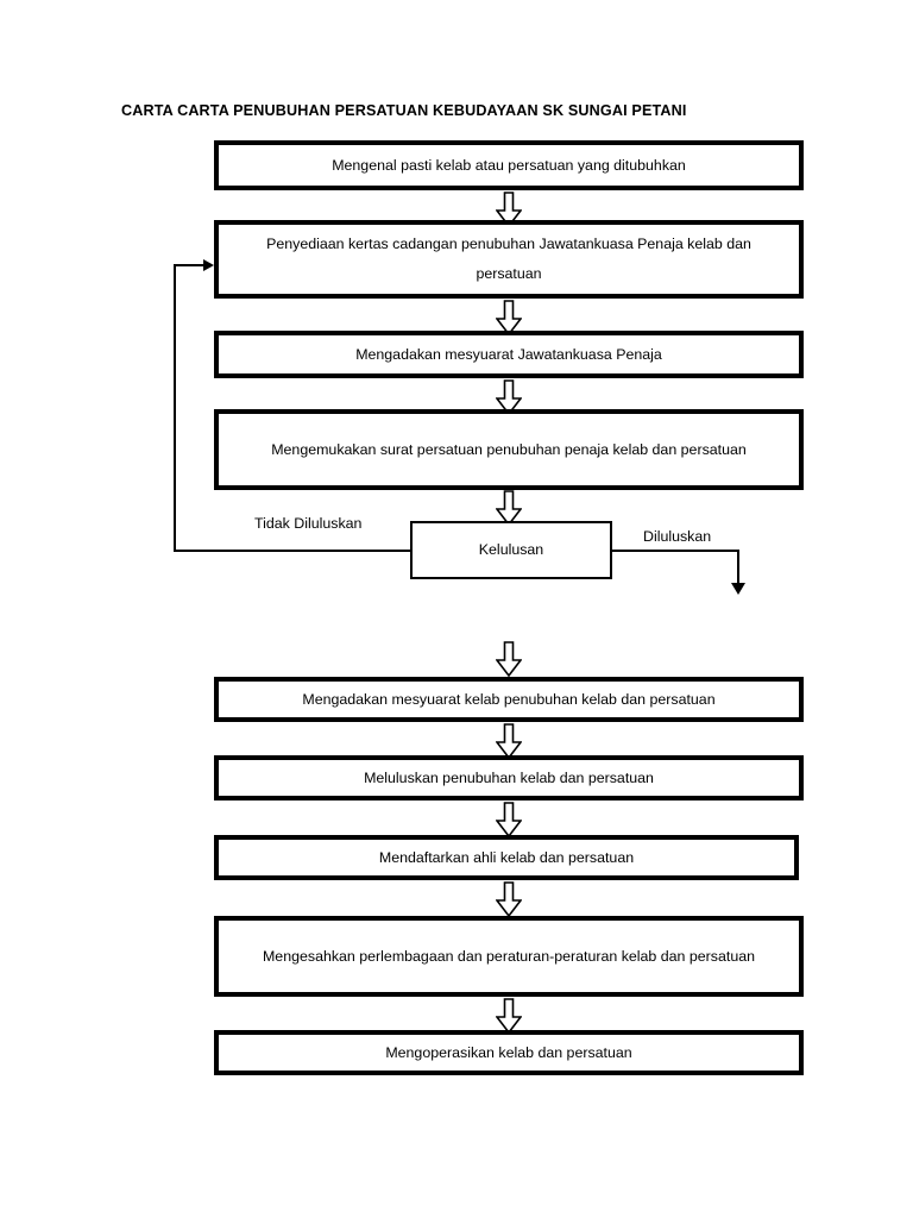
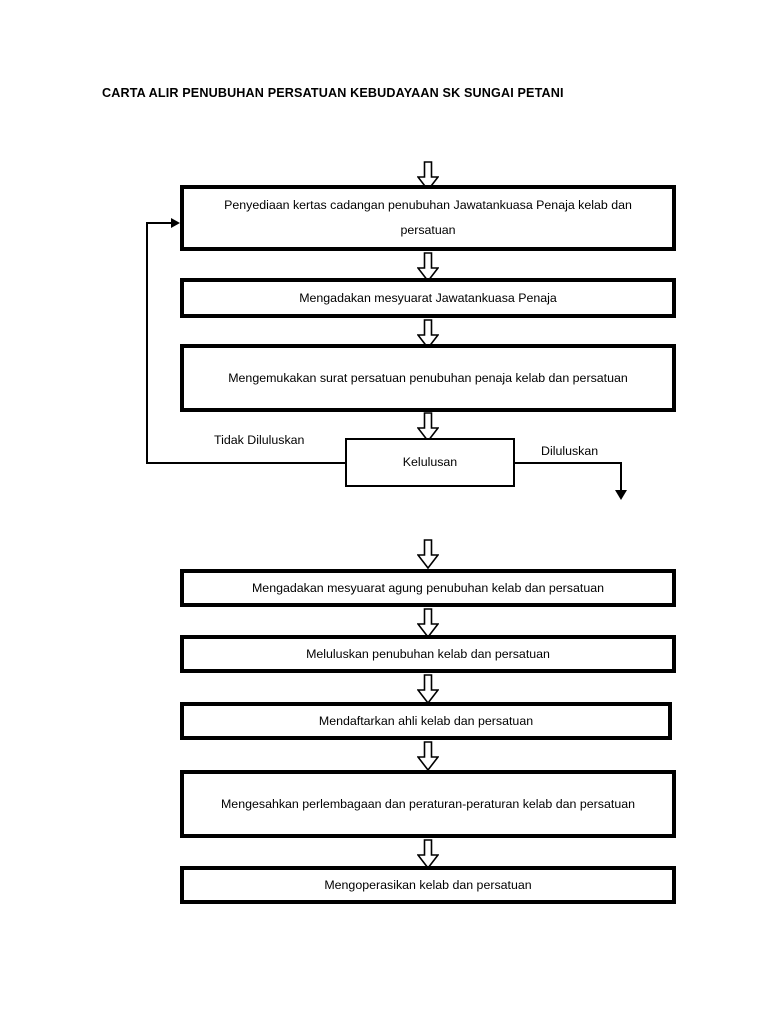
- CARTA CARTA PENUBUHAN PERSATUAN KEBUDAYAAN SK SUNGAI PETANI
+ CARTA ALIR PENUBUHAN PERSATUAN KEBUDAYAAN SK SUNGAI PETANI
- Mengenal pasti kelab atau persatuan yang ditubuhkan
  Penyediaan kertas cadangan penubuhan Jawatankuasa Penaja kelab dan persatuan
  Mengadakan mesyuarat Jawatankuasa Penaja
  Mengemukakan surat persatuan penubuhan penaja kelab dan persatuan
  Kelulusan
  Tidak Diluluskan
  Diluluskan
- Mengadakan mesyuarat kelab penubuhan kelab dan persatuan
+ Mengadakan mesyuarat agung penubuhan kelab dan persatuan
  Meluluskan penubuhan kelab dan persatuan
  Mendaftarkan ahli kelab dan persatuan
  Mengesahkan perlembagaan dan peraturan-peraturan kelab dan persatuan
  Mengoperasikan kelab dan persatuan
